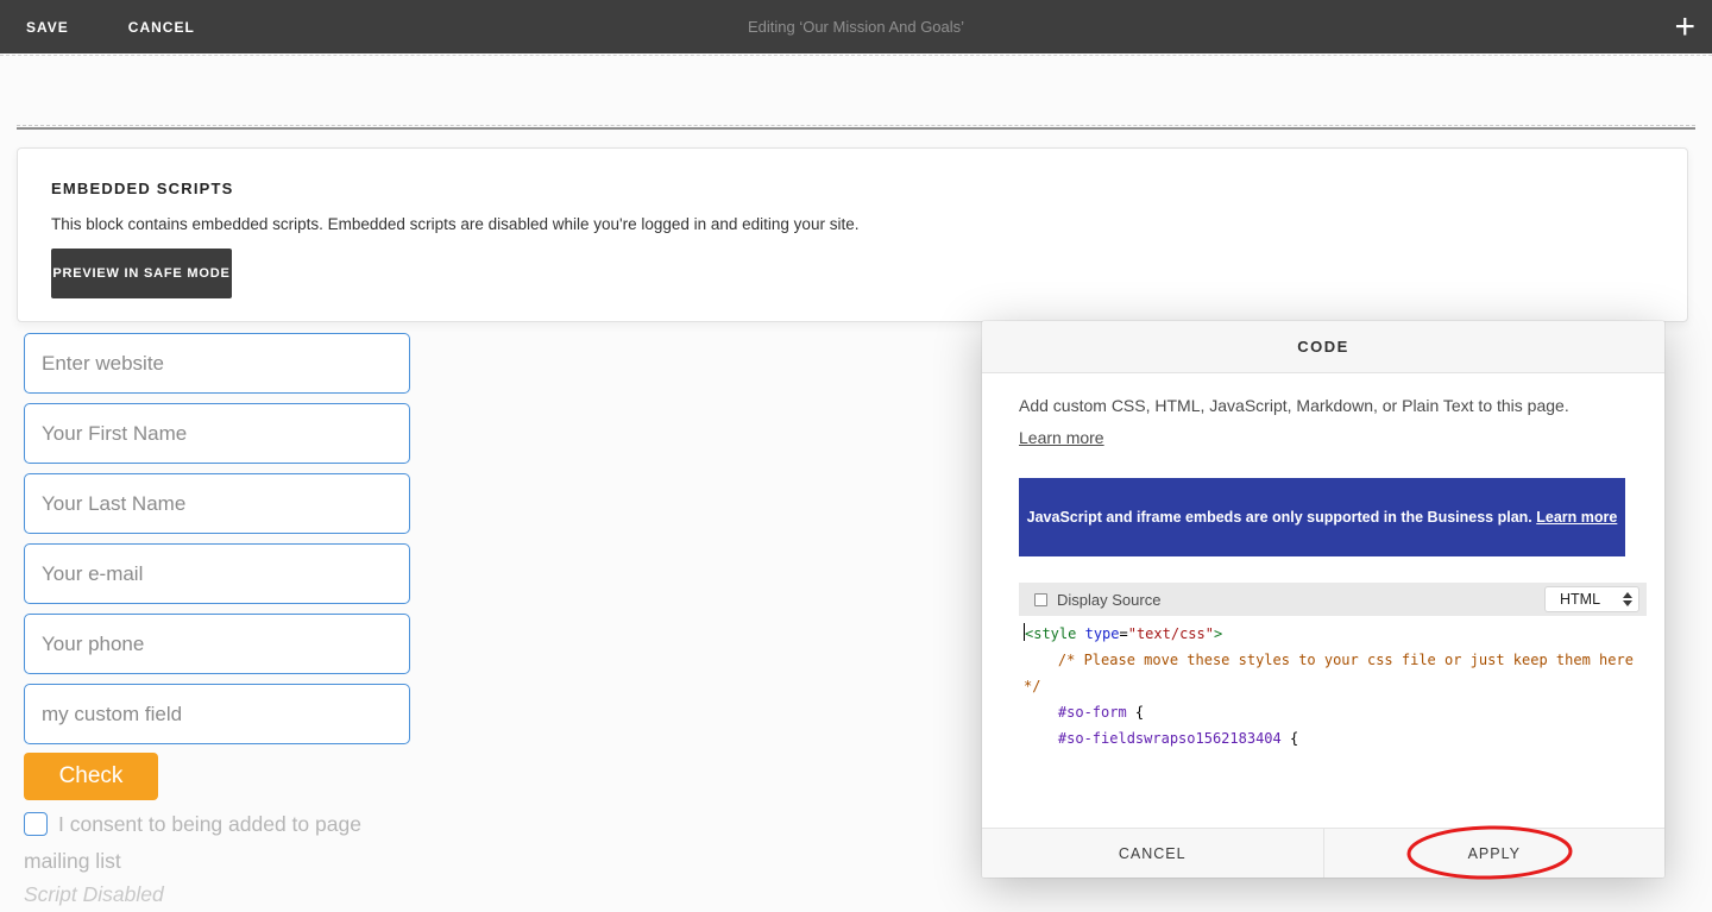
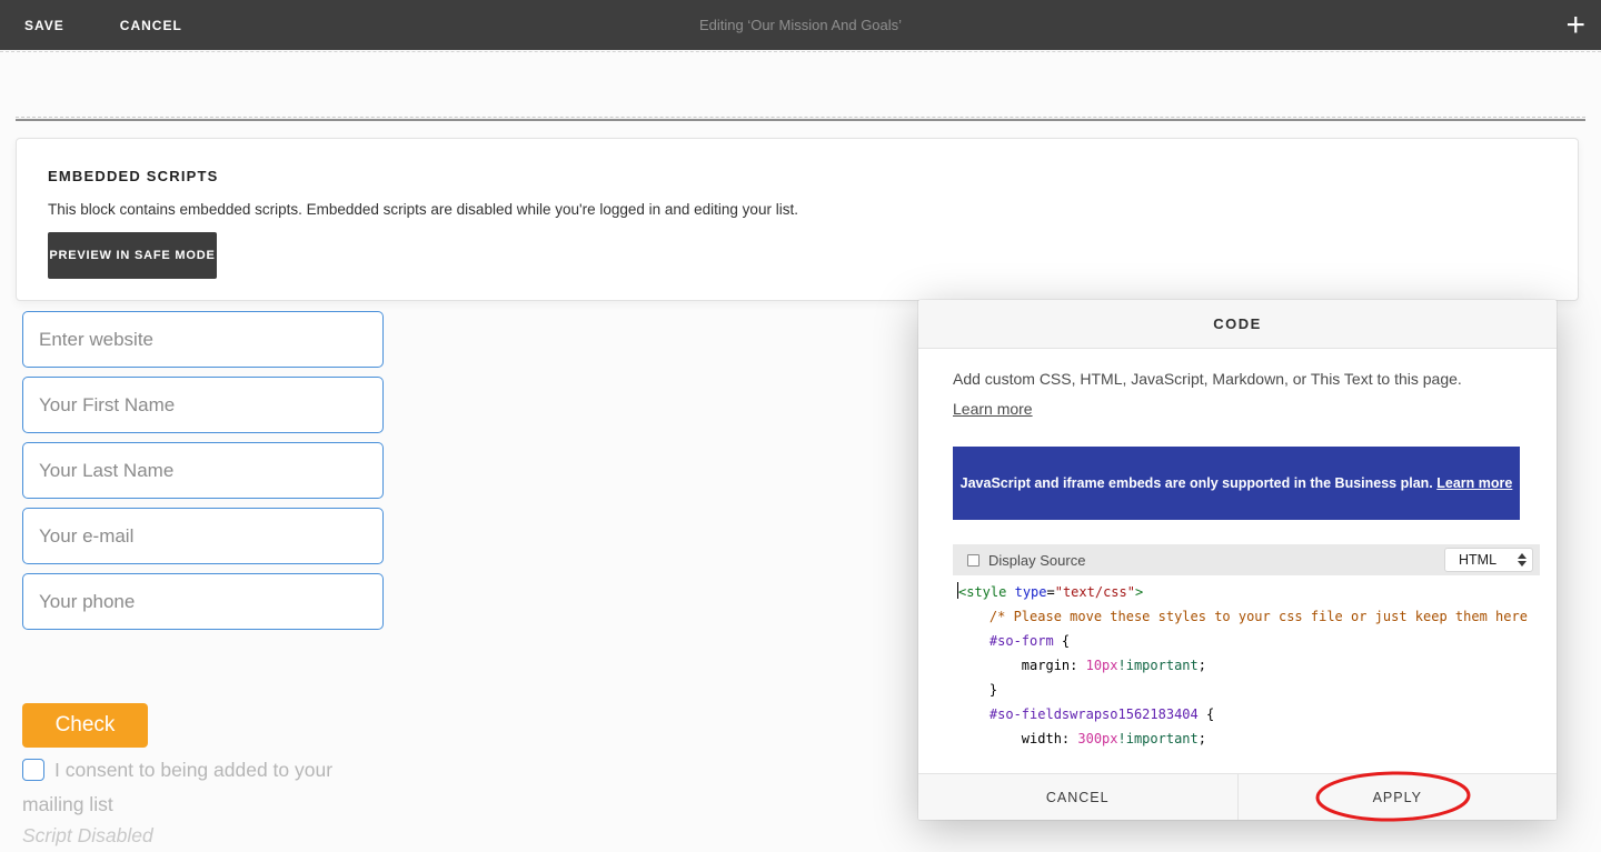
  SAVE
  CANCEL
  Editing ‘Our Mission And Goals’
  +
  EMBEDDED SCRIPTS
- This block contains embedded scripts. Embedded scripts are disabled while you're logged in and editing your site.
+ This block contains embedded scripts. Embedded scripts are disabled while you're logged in and editing your list.
  PREVIEW IN SAFE MODE
  Enter website
  Your First Name
  Your Last Name
  Your e-mail
  Your phone
- my custom field
  Check
- I consent to being added to page mailing list
+ I consent to being added to your mailing list
  Script Disabled
  CODE
- Add custom CSS, HTML, JavaScript, Markdown, or Plain Text to this page.
+ Add custom CSS, HTML, JavaScript, Markdown, or This Text to this page.
  Learn more
  JavaScript and iframe embeds are only supported in the Business plan. Learn more
  Display Source
  HTML
  <style type="text/css">
  /* Please move these styles to your css file or just keep them here
- */
  #so-form {
+ margin: 10px!important;
+ }
  #so-fieldswrapso1562183404 {
+ width: 300px!important;
  CANCEL
  APPLY
